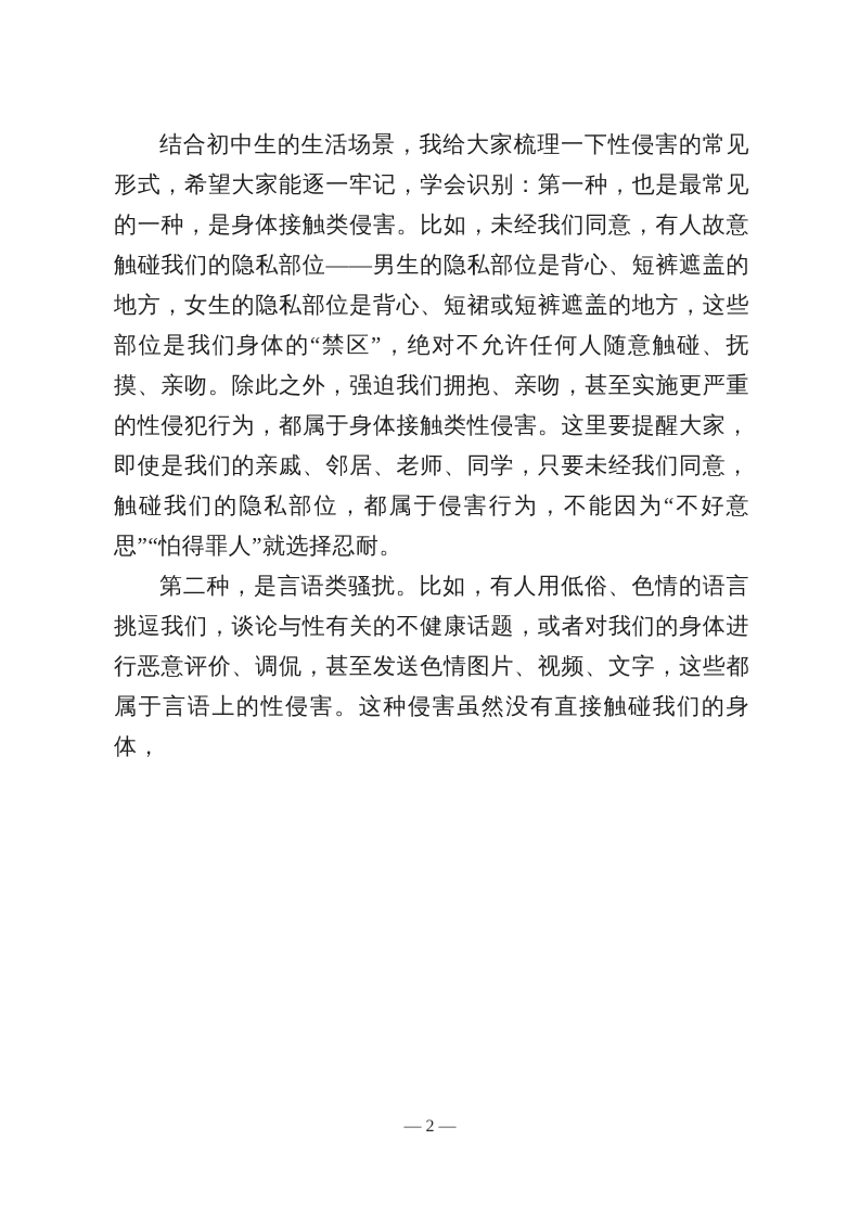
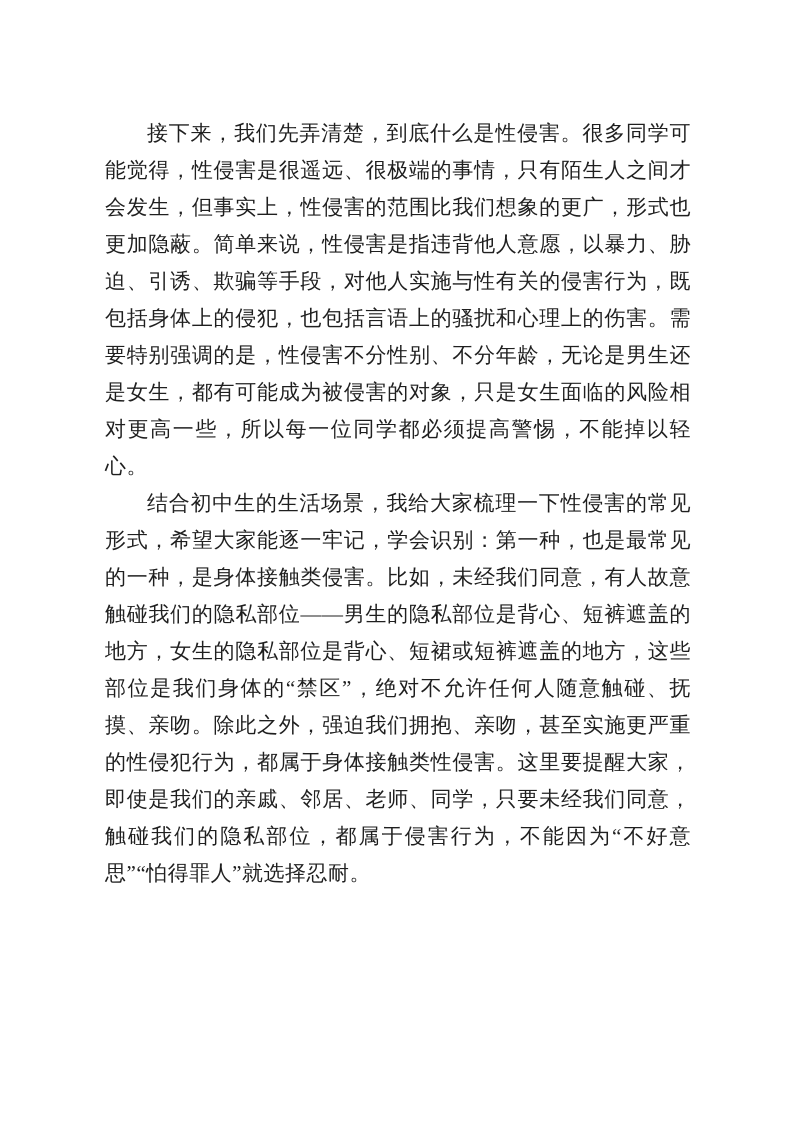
+ 接下来，我们先弄清楚，到底什么是性侵害。很多同学可能觉得，性侵害是很遥远、很极端的事情，只有陌生人之间才会发生，但事实上，性侵害的范围比我们想象的更广，形式也更加隐蔽。简单来说，性侵害是指违背他人意愿，以暴力、胁迫、引诱、欺骗等手段，对他人实施与性有关的侵害行为，既包括身体上的侵犯，也包括言语上的骚扰和心理上的伤害。需要特别强调的是，性侵害不分性别、不分年龄，无论是男生还是女生，都有可能成为被侵害的对象，只是女生面临的风险相对更高一些，所以每一位同学都必须提高警惕，不能掉以轻心。
  结合初中生的生活场景，我给大家梳理一下性侵害的常见形式，希望大家能逐一牢记，学会识别：第一种，也是最常见的一种，是身体接触类侵害。比如，未经我们同意，有人故意触碰我们的隐私部位——男生的隐私部位是背心、短裤遮盖的地方，女生的隐私部位是背心、短裙或短裤遮盖的地方，这些部位是我们身体的“禁区”，绝对不允许任何人随意触碰、抚摸、亲吻。除此之外，强迫我们拥抱、亲吻，甚至实施更严重的性侵犯行为，都属于身体接触类性侵害。这里要提醒大家，即使是我们的亲戚、邻居、老师、同学，只要未经我们同意，触碰我们的隐私部位，都属于侵害行为，不能因为“不好意思”“怕得罪人”就选择忍耐。
- 第二种，是言语类骚扰。比如，有人用低俗、色情的语言挑逗我们，谈论与性有关的不健康话题，或者对我们的身体进行恶意评价、调侃，甚至发送色情图片、视频、文字，这些都属于言语上的性侵害。这种侵害虽然没有直接触碰我们的身体，
- — 2 —
